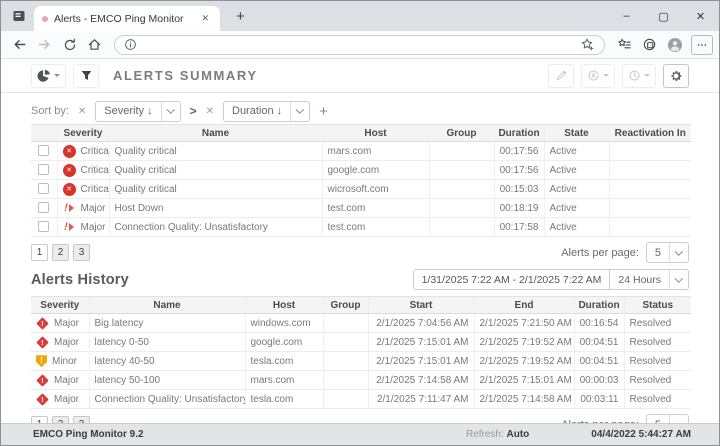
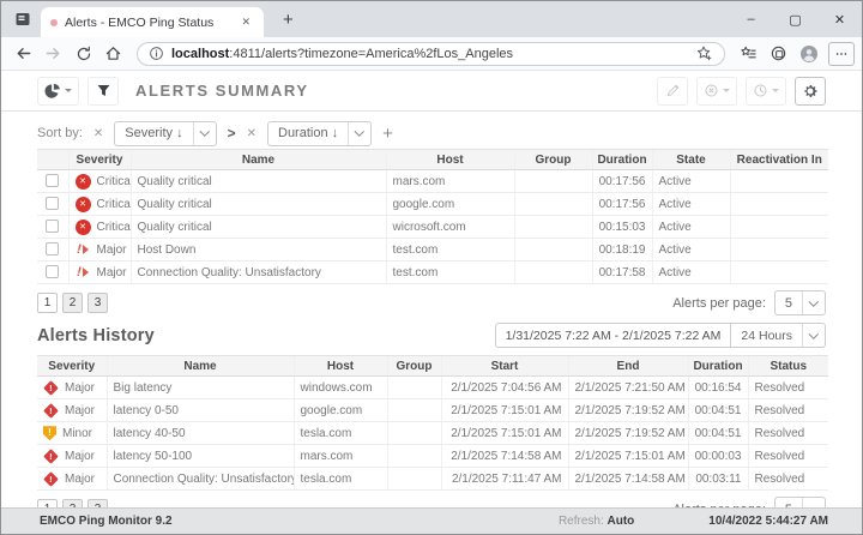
- Alerts - EMCO Ping Monitor
+ Alerts - EMCO Ping Status
  ✕
  +
  –
  ▢
  ✕
+ localhost:4811/alerts?timezone=America%2fLos_Angeles
  ALERTS SUMMARY
  Sort by:
  ✕
  Severity ↓
  >
  ✕
  Duration ↓
  +
  	Severity	Name	Host	Group	Duration	State	Reactivation In
  	Critica	Quality critical	mars.com		00:17:56	Active
  	Critica	Quality critical	google.com		00:17:56	Active
  	Critica	Quality critical	wicrosoft.com		00:15:03	Active
  	Major	Host Down	test.com		00:18:19	Active
  	Major	Connection Quality: Unsatisfactory	test.com		00:17:58	Active
  1
  2
  3
  Alerts per page:
  5
  Alerts History
  1/31/2025 7:22 AM - 2/1/2025 7:22 AM
  24 Hours
  Severity	Name	Host	Group	Start	End	Duration	Status
  Major	Big latency	windows.com		2/1/2025 7:04:56 AM	2/1/2025 7:21:50 AM	00:16:54	Resolved
  Major	latency 0-50	google.com		2/1/2025 7:15:01 AM	2/1/2025 7:19:52 AM	00:04:51	Resolved
  Minor	latency 40-50	tesla.com		2/1/2025 7:15:01 AM	2/1/2025 7:19:52 AM	00:04:51	Resolved
  Major	latency 50-100	mars.com		2/1/2025 7:14:58 AM	2/1/2025 7:15:01 AM	00:00:03	Resolved
  Major	Connection Quality: Unsatisfactor	tesla.com		2/1/2025 7:11:47 AM	2/1/2025 7:14:58 AM	00:03:11	Resolved
  EMCO Ping Monitor 9.2
  Refresh: Auto
- 04/4/2022 5:44:27 AM
+ 10/4/2022 5:44:27 AM
